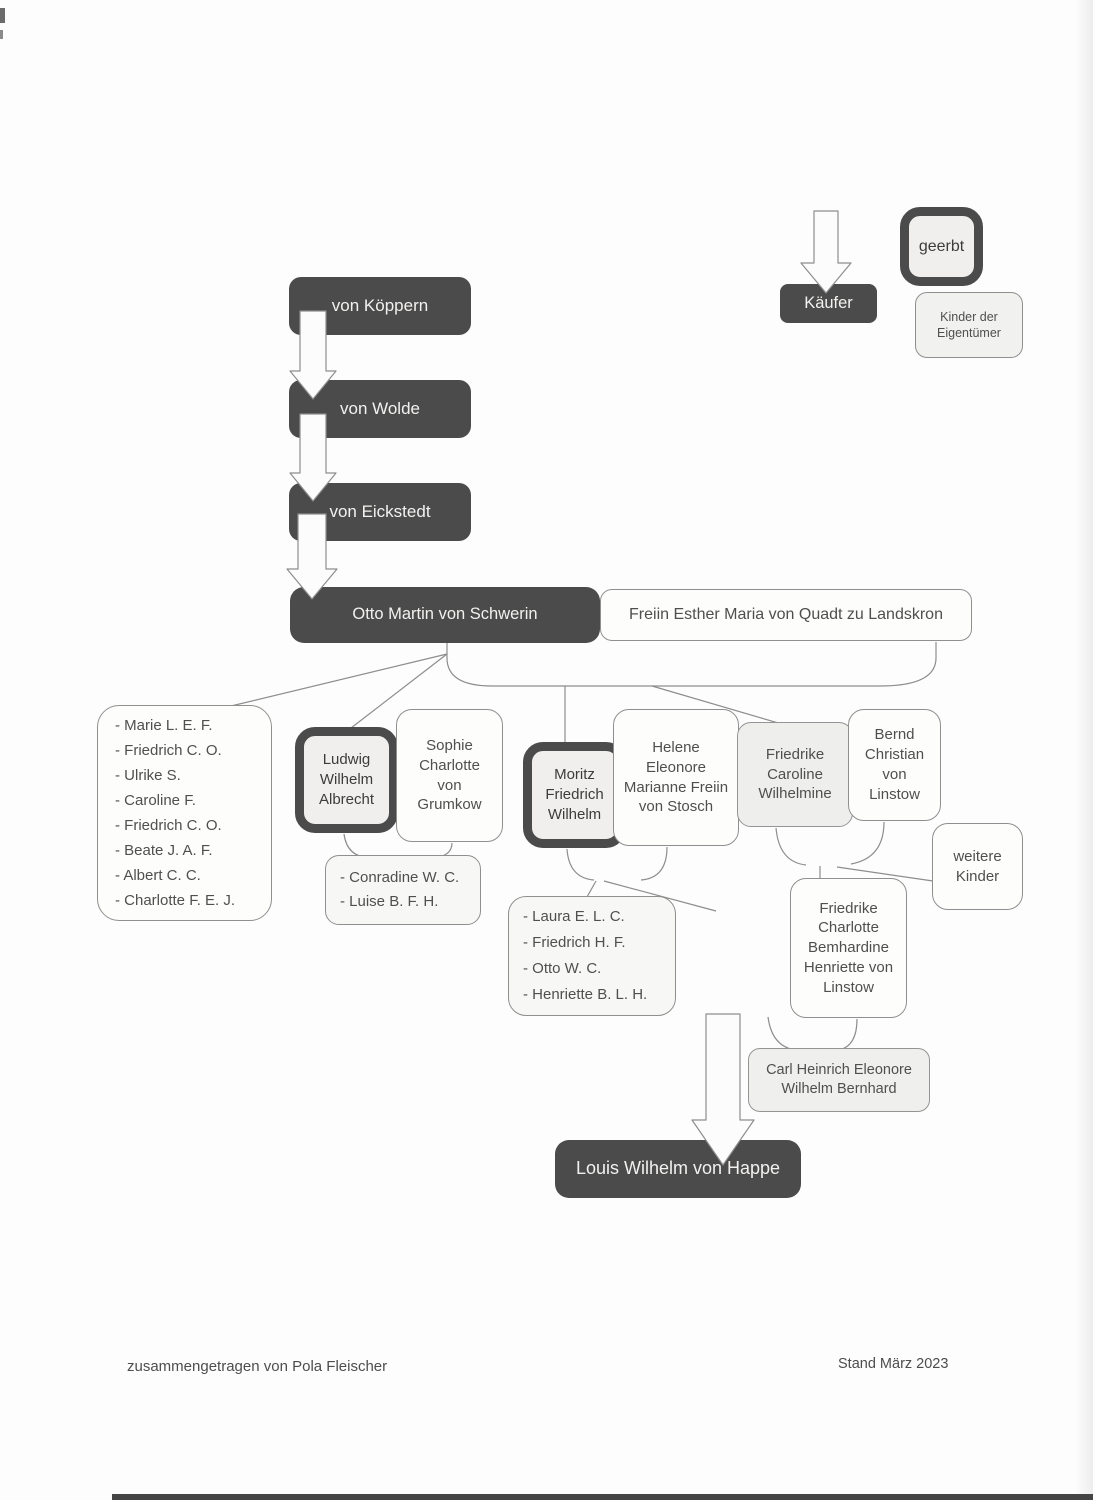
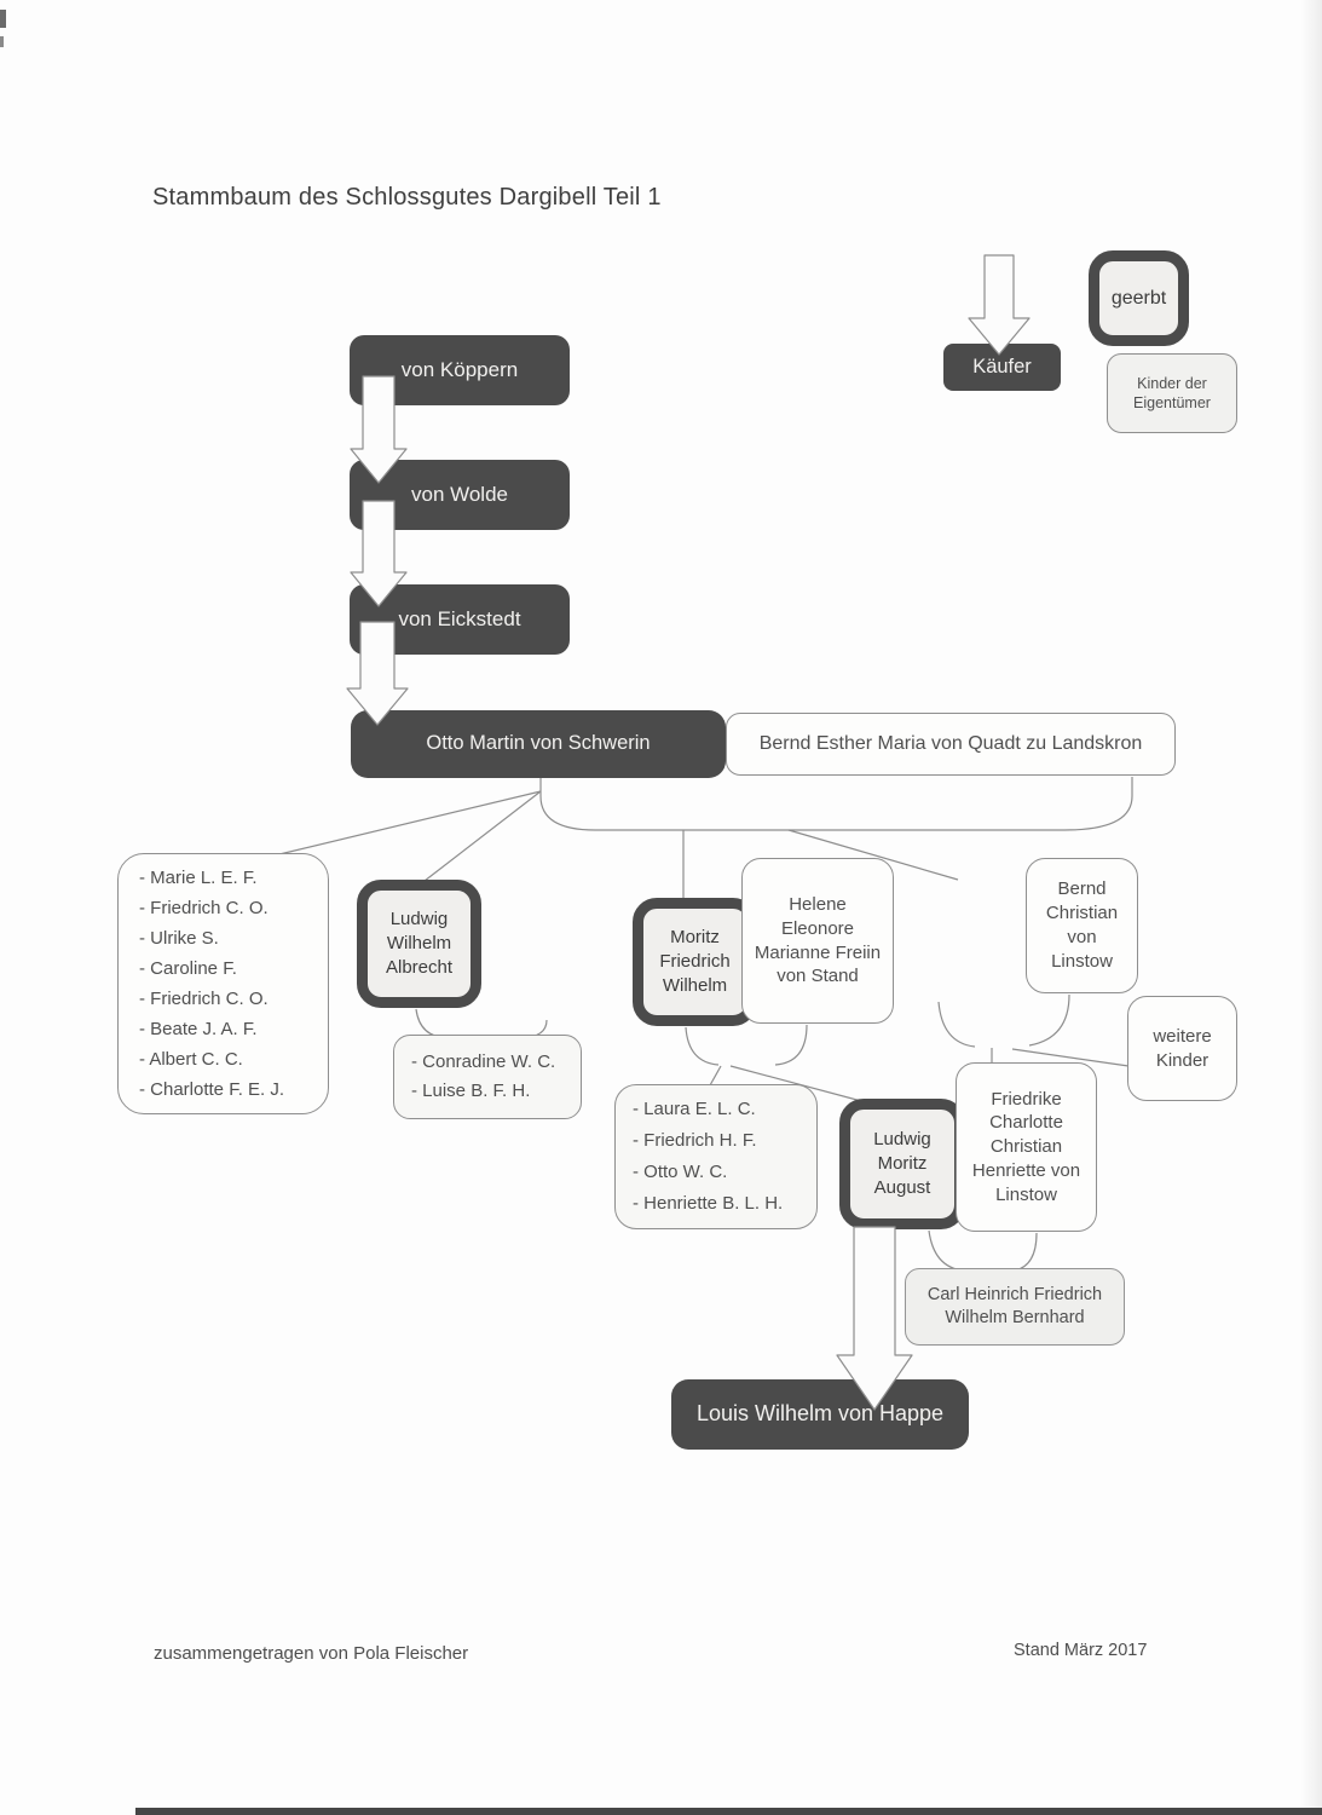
+ Stammbaum des Schlossgutes Dargibell Teil 1
  Käufer
  geerbt
  Kinder der Eigentümer
  von Köppern
  von Wolde
  von Eickstedt
- Freiin Esther Maria von Quadt zu Landskron
+ Bernd Esther Maria von Quadt zu Landskron
  Otto Martin von Schwerin
  - Marie L. E. F.
  - Friedrich C. O.
  - Ulrike S.
  - Caroline F.
  - Friedrich C. O.
  - Beate J. A. F.
  - Albert C. C.
  - Charlotte F. E. J.
  Ludwig Wilhelm Albrecht
- Sophie Charlotte von Grumkow
  Moritz Friedrich Wilhelm
- Helene Eleonore Marianne Freiin von Stosch
+ Helene Eleonore Marianne Freiin von Stand
- Friedrike Caroline Wilhelmine
  Bernd Christian von Linstow
  weitere Kinder
  - Conradine W. C.
  - Luise B. F. H.
  - Laura E. L. C.
  - Friedrich H. F.
  - Otto W. C.
  - Henriette B. L. H.
+ Ludwig Moritz August
- Friedrike Charlotte Bemhardine Henriette von Linstow
+ Friedrike Charlotte Christian Henriette von Linstow
- Carl Heinrich Eleonore Wilhelm Bernhard
+ Carl Heinrich Friedrich Wilhelm Bernhard
  Louis Wilhelm von Happe
  zusammengetragen von Pola Fleischer
- Stand März 2023
+ Stand März 2017
